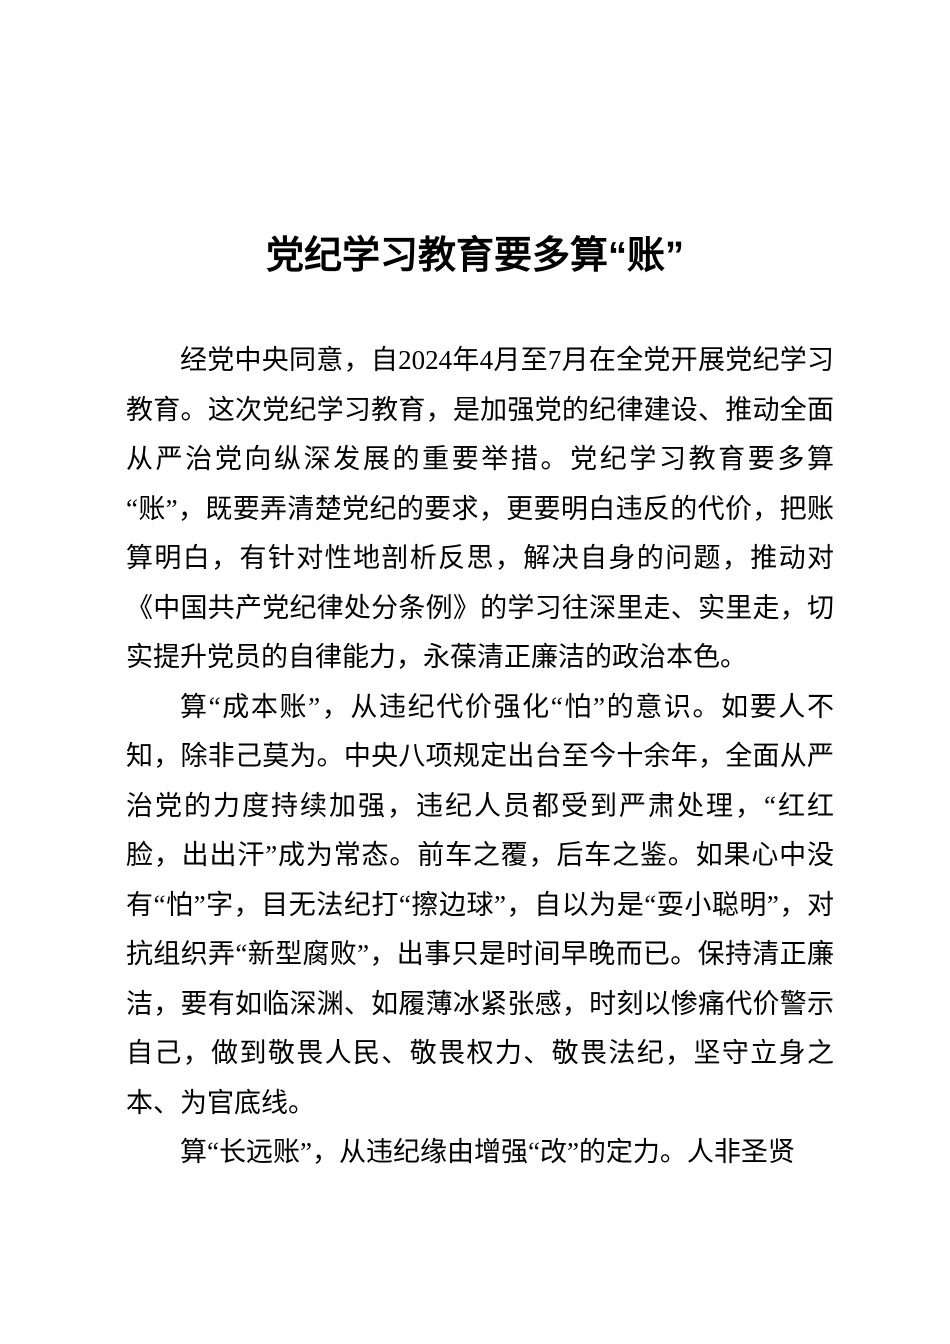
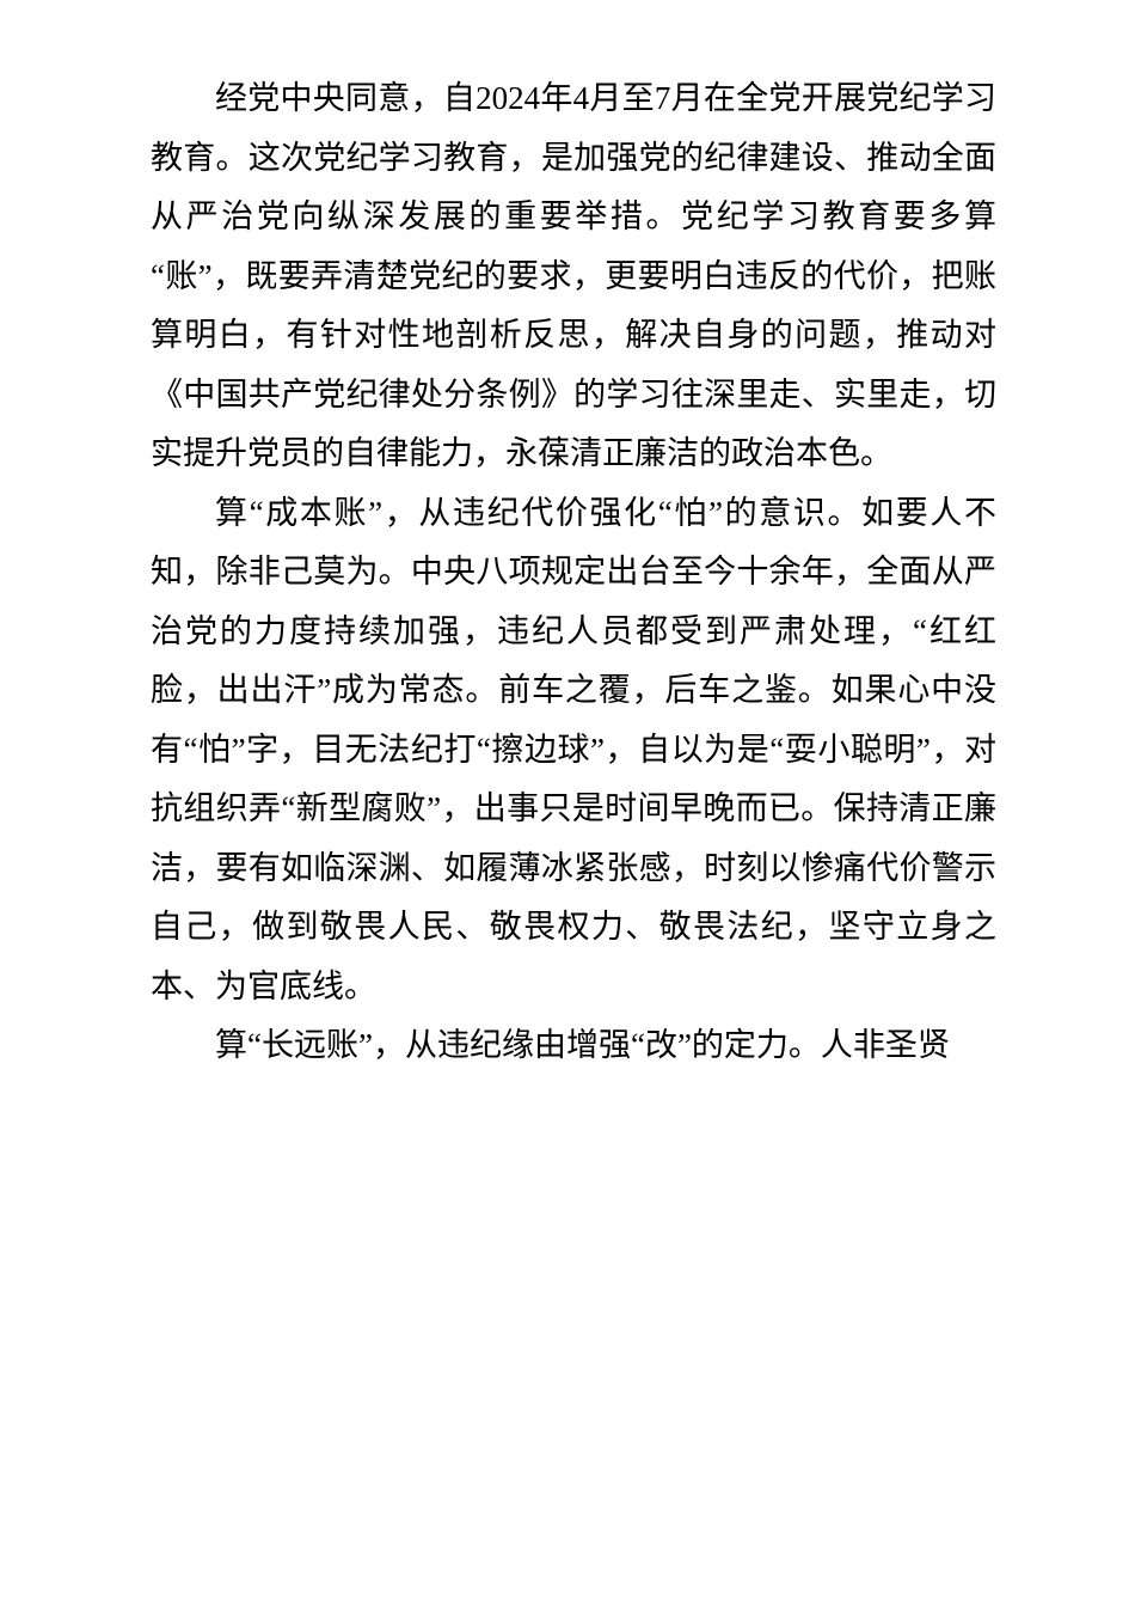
- 党纪学习教育要多算“账”
  经党中央同意，自2024年4月至7月在全党开展党纪学习教育。这次党纪学习教育，是加强党的纪律建设、推动全面从严治党向纵深发展的重要举措。党纪学习教育要多算“账”，既要弄清楚党纪的要求，更要明白违反的代价，把账算明白，有针对性地剖析反思，解决自身的问题，推动对《中国共产党纪律处分条例》的学习往深里走、实里走，切实提升党员的自律能力，永葆清正廉洁的政治本色。
  算“成本账”，从违纪代价强化“怕”的意识。如要人不知，除非己莫为。中央八项规定出台至今十余年，全面从严治党的力度持续加强，违纪人员都受到严肃处理，“红红脸，出出汗”成为常态。前车之覆，后车之鉴。如果心中没有“怕”字，目无法纪打“擦边球”，自以为是“耍小聪明”，对抗组织弄“新型腐败”，出事只是时间早晚而已。保持清正廉洁，要有如临深渊、如履薄冰紧张感，时刻以惨痛代价警示自己，做到敬畏人民、敬畏权力、敬畏法纪，坚守立身之本、为官底线。
  算“长远账”，从违纪缘由增强“改”的定力。人非圣贤
